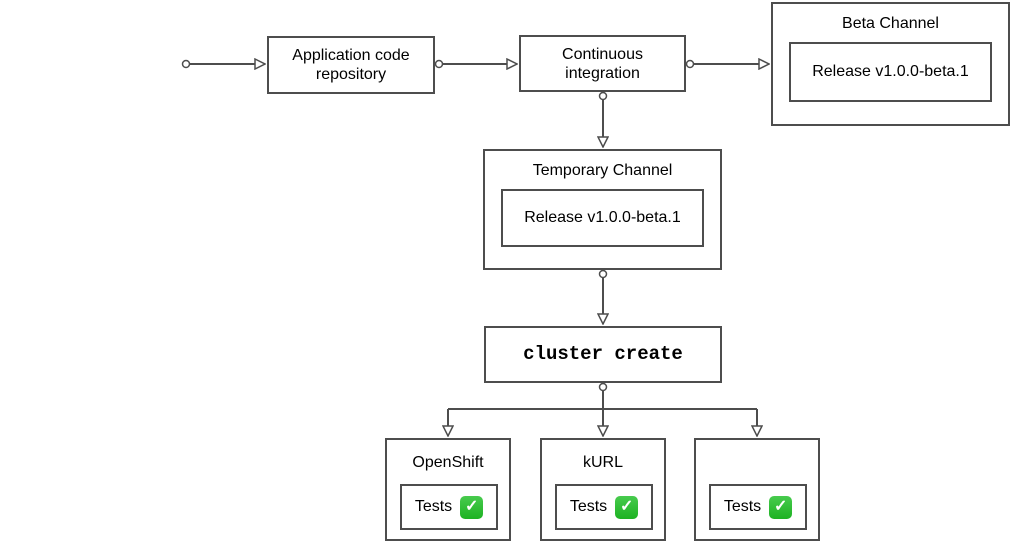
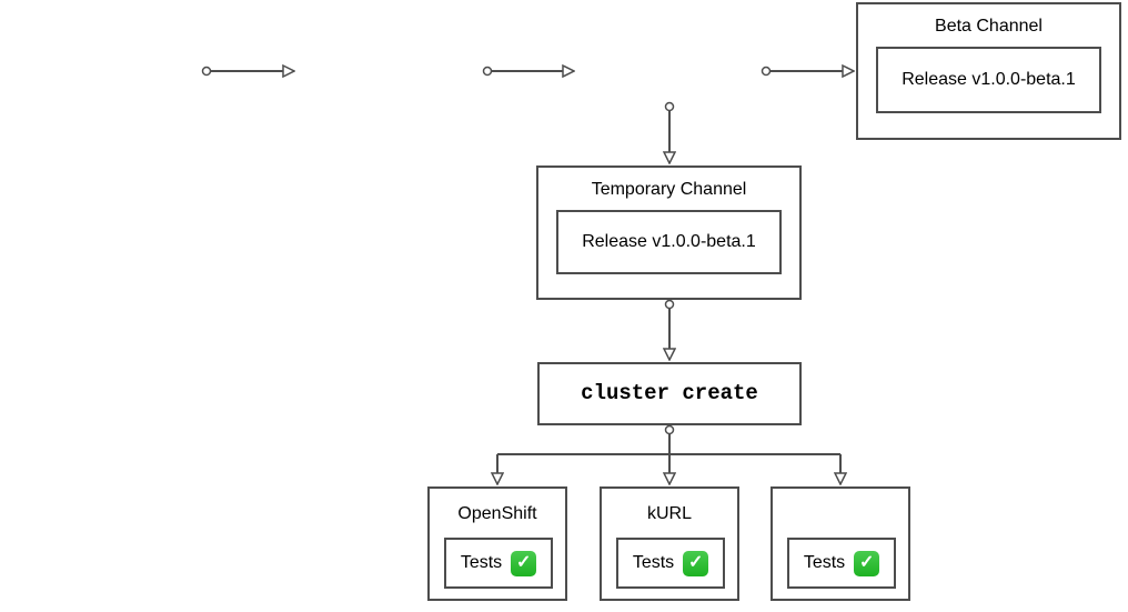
- Application code repository
- Continuous integration
  Beta Channel
  Release v1.0.0-beta.1
  Temporary Channel
  Release v1.0.0-beta.1
  cluster create
  OpenShift
  Tests
  ✓
  kURL
  Tests
  ✓
  Tests
  ✓
